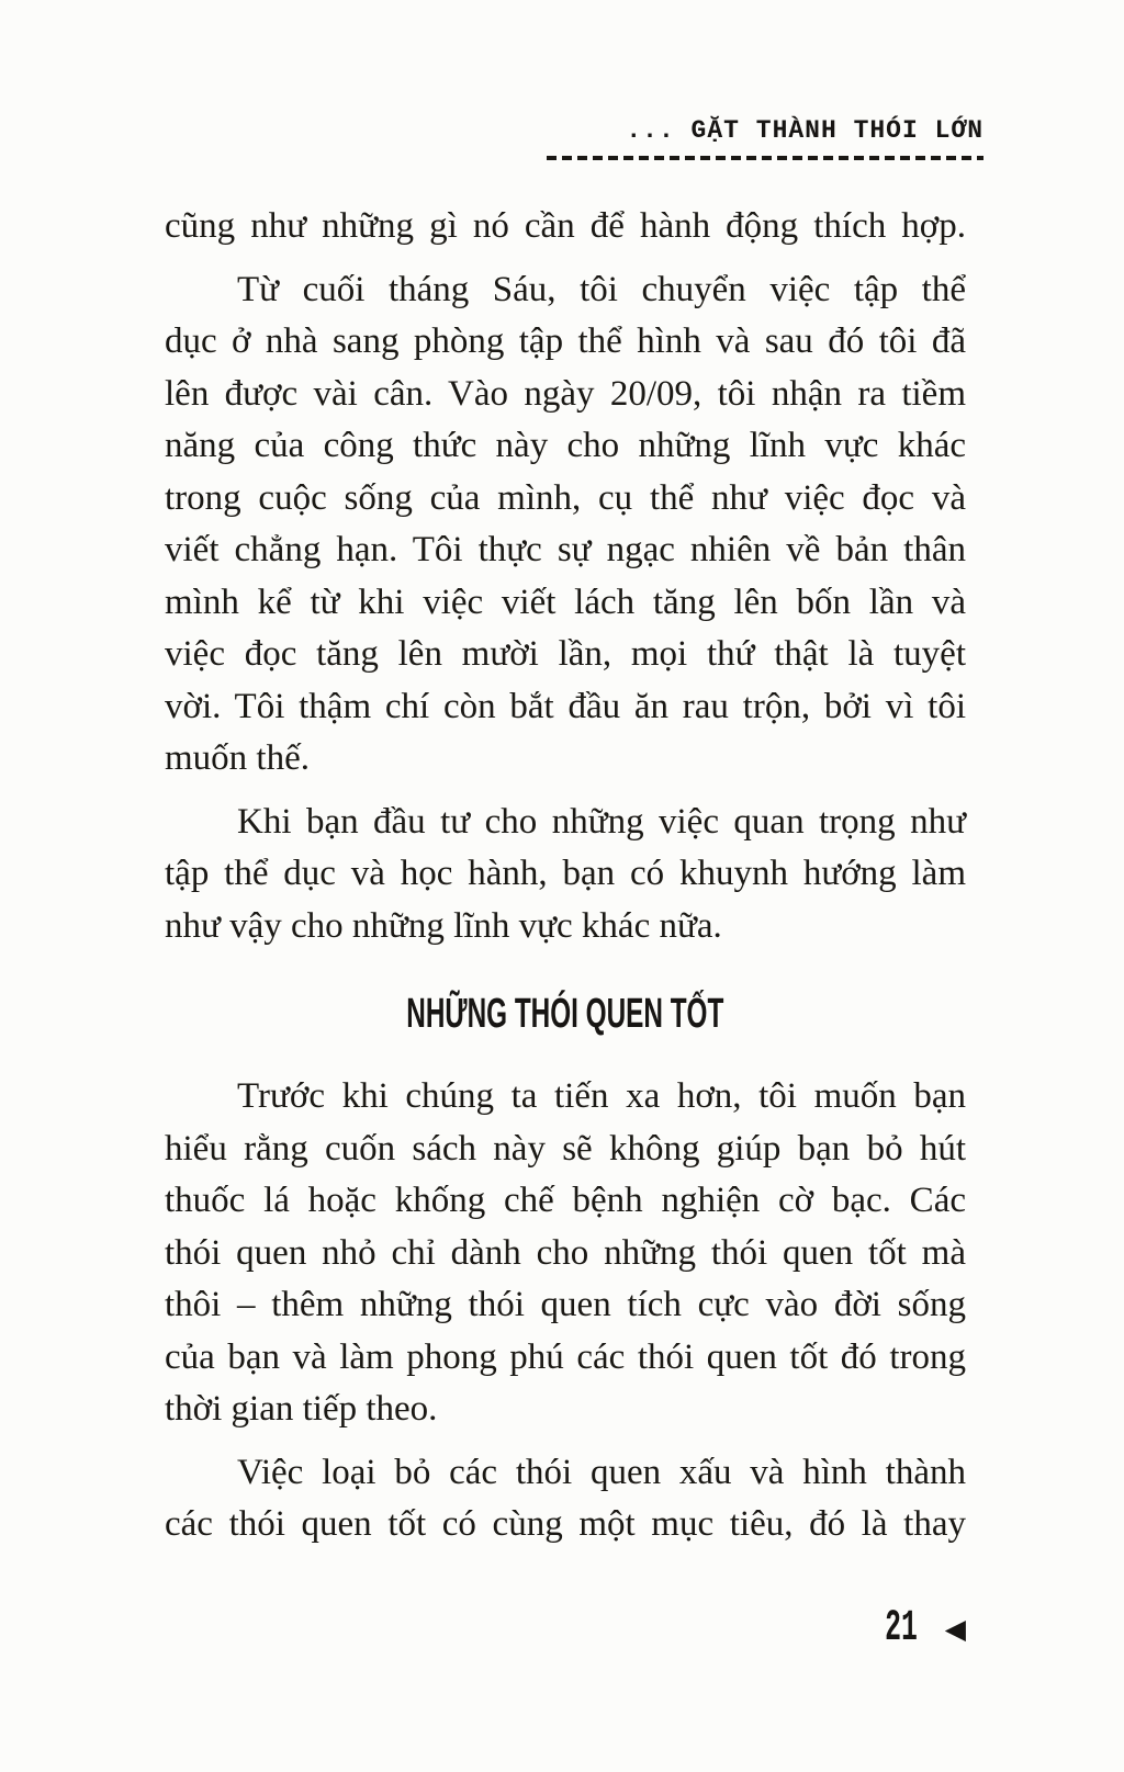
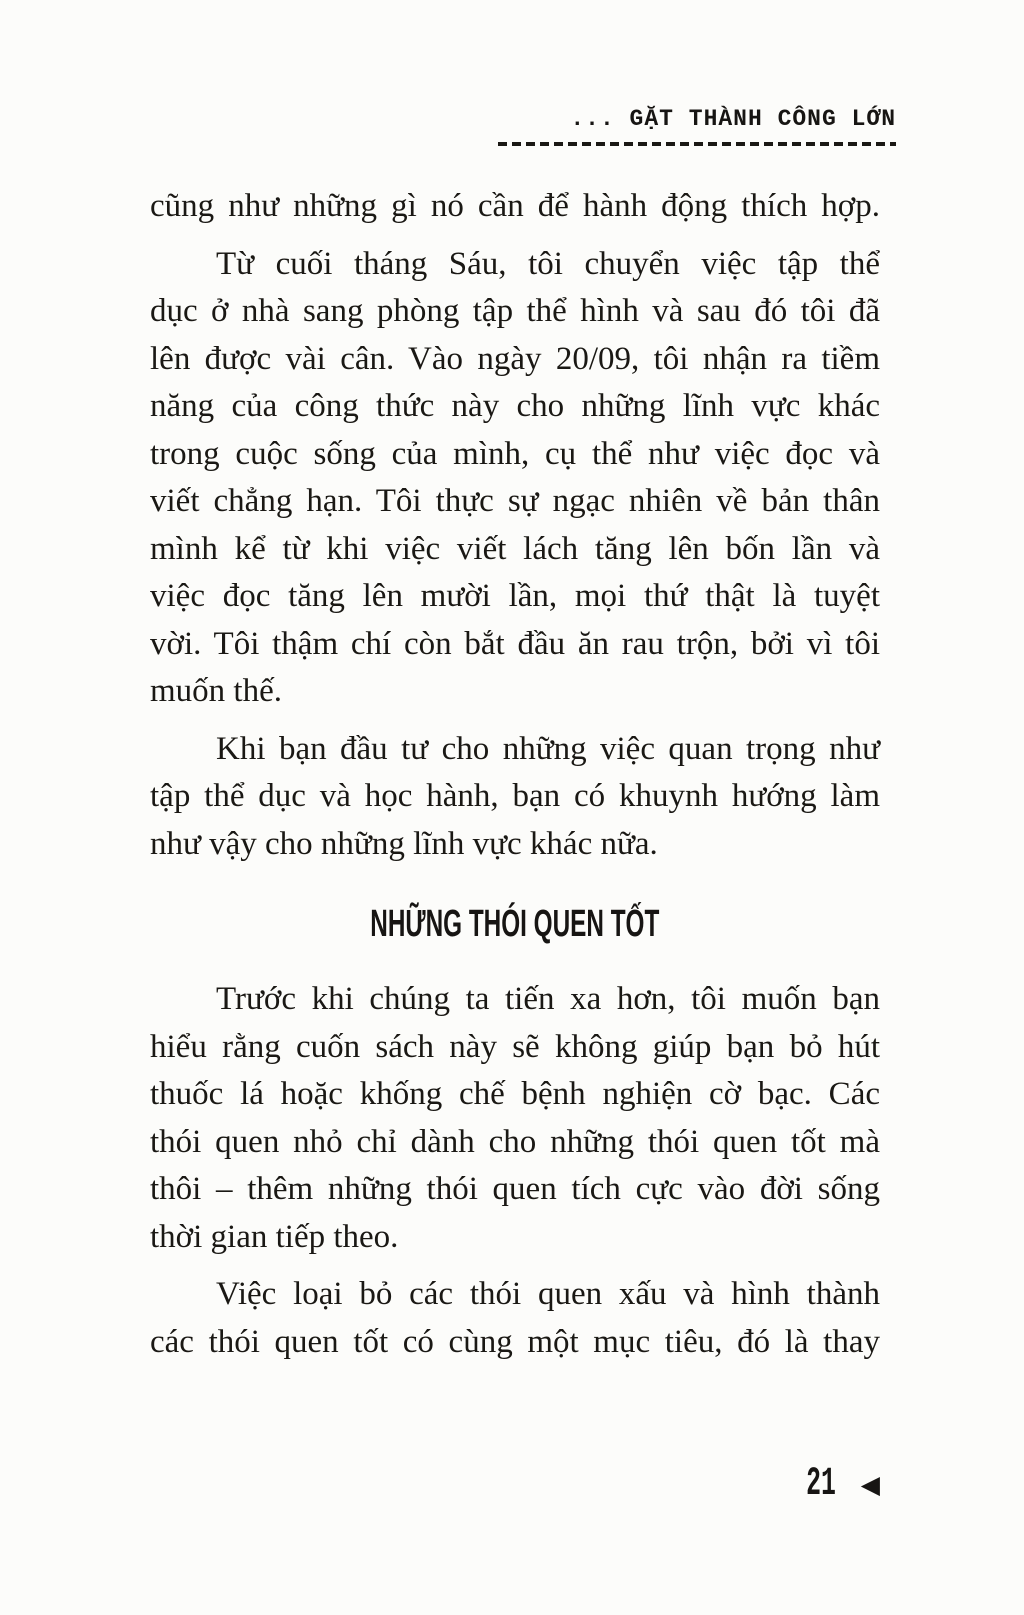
- ... GẶT THÀNH THÓI LỚN
+ ... GẶT THÀNH CÔNG LỚN
  cũng như những gì nó cần để hành động thích hợp.
  Từ cuối tháng Sáu, tôi chuyển việc tập thể
  dục ở nhà sang phòng tập thể hình và sau đó tôi đã
  lên được vài cân. Vào ngày 20/09, tôi nhận ra tiềm
  năng của công thức này cho những lĩnh vực khác
  trong cuộc sống của mình, cụ thể như việc đọc và
  viết chẳng hạn. Tôi thực sự ngạc nhiên về bản thân
  mình kể từ khi việc viết lách tăng lên bốn lần và
  việc đọc tăng lên mười lần, mọi thứ thật là tuyệt
  vời. Tôi thậm chí còn bắt đầu ăn rau trộn, bởi vì tôi
  muốn thế.
  Khi bạn đầu tư cho những việc quan trọng như
  tập thể dục và học hành, bạn có khuynh hướng làm
  như vậy cho những lĩnh vực khác nữa.
  NHỮNG THÓI QUEN TỐT
  Trước khi chúng ta tiến xa hơn, tôi muốn bạn
  hiểu rằng cuốn sách này sẽ không giúp bạn bỏ hút
  thuốc lá hoặc khống chế bệnh nghiện cờ bạc. Các
  thói quen nhỏ chỉ dành cho những thói quen tốt mà
  thôi – thêm những thói quen tích cực vào đời sống
- của bạn và làm phong phú các thói quen tốt đó trong
  thời gian tiếp theo.
  Việc loại bỏ các thói quen xấu và hình thành
  các thói quen tốt có cùng một mục tiêu, đó là thay
  21
  ◀
